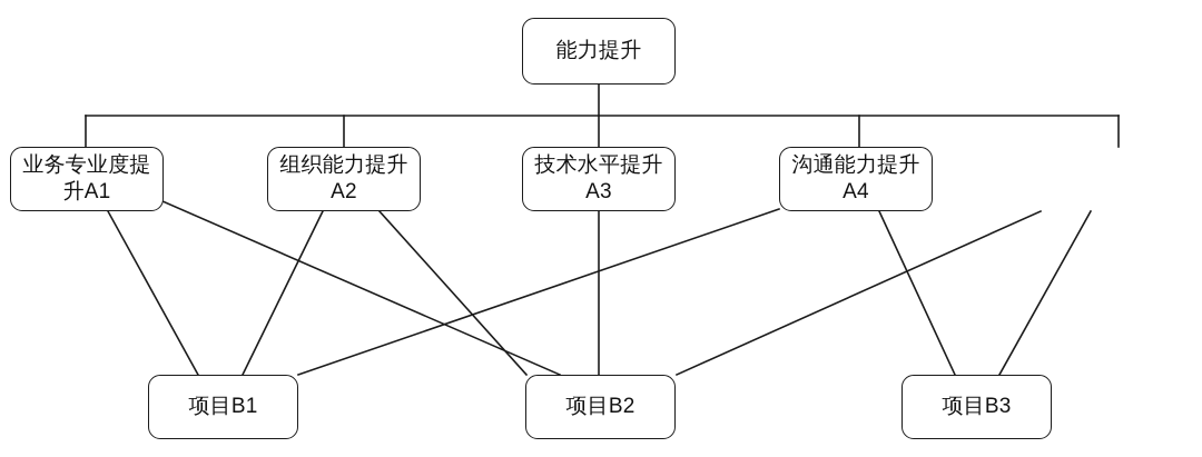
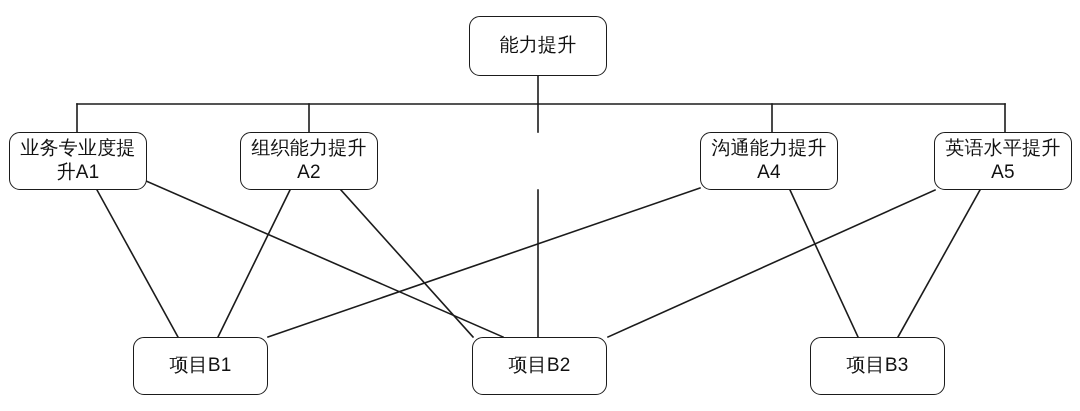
  能力提升
  业务专业度提
  升A1
  组织能力提升
  A2
- 技术水平提升
- A3
  沟通能力提升
  A4
+ 英语水平提升
+ A5
  项目B1
  项目B2
  项目B3
